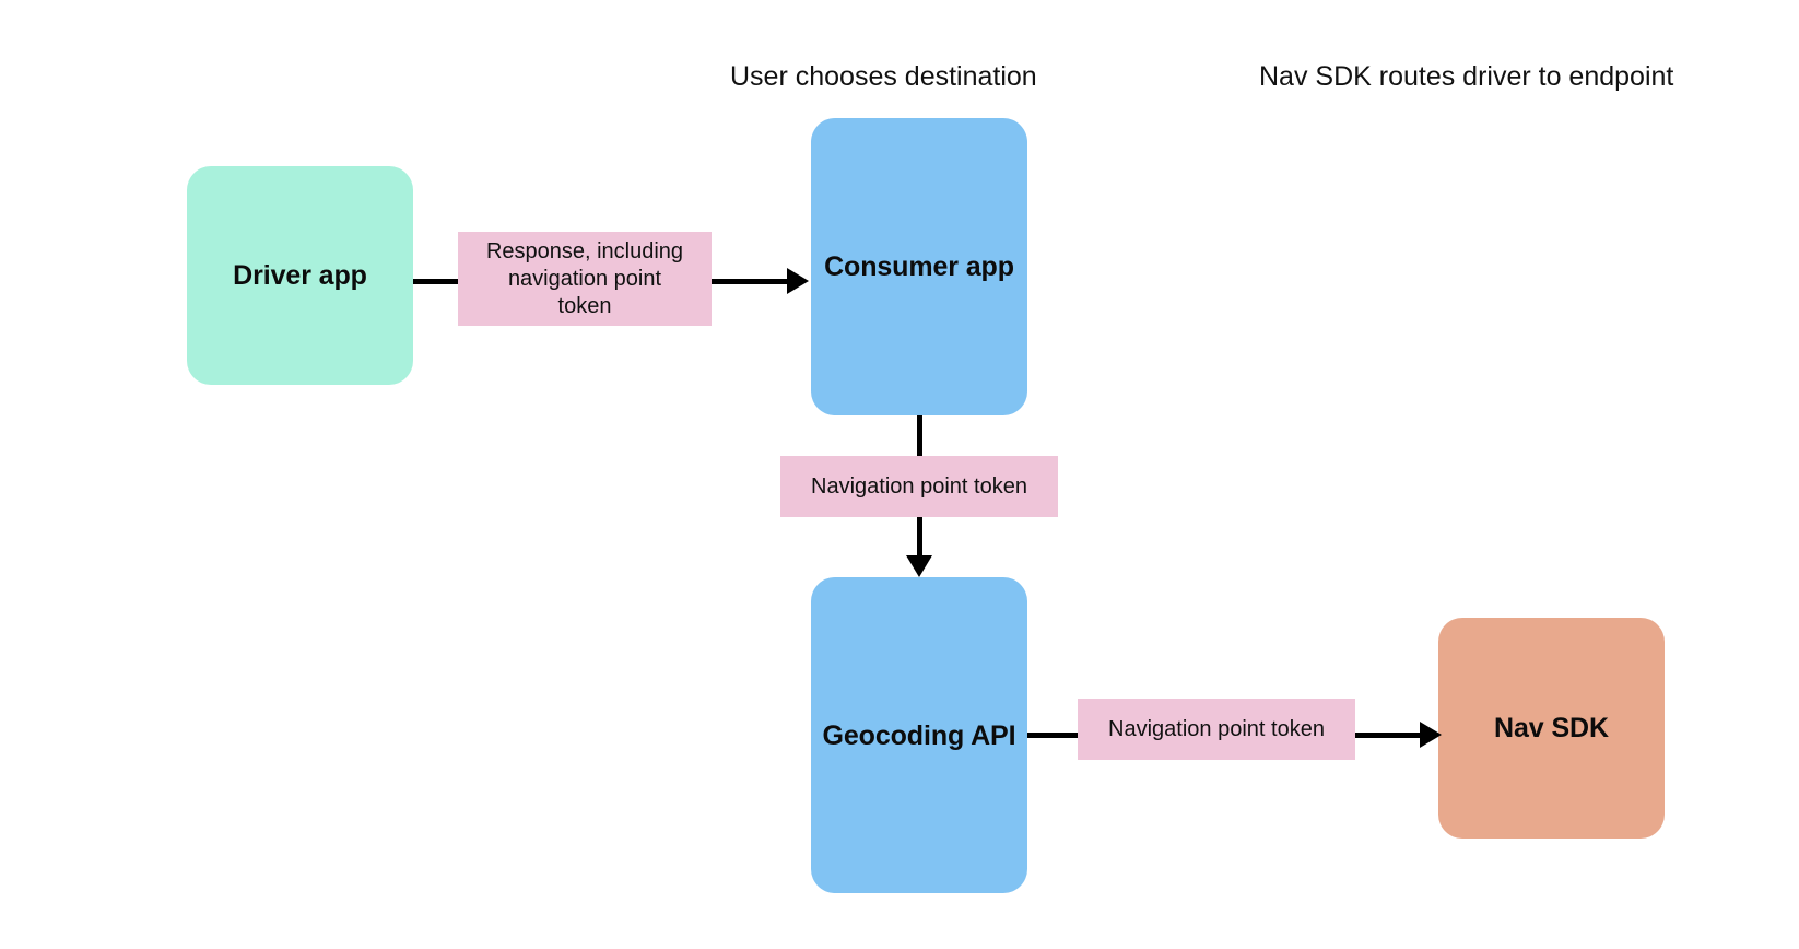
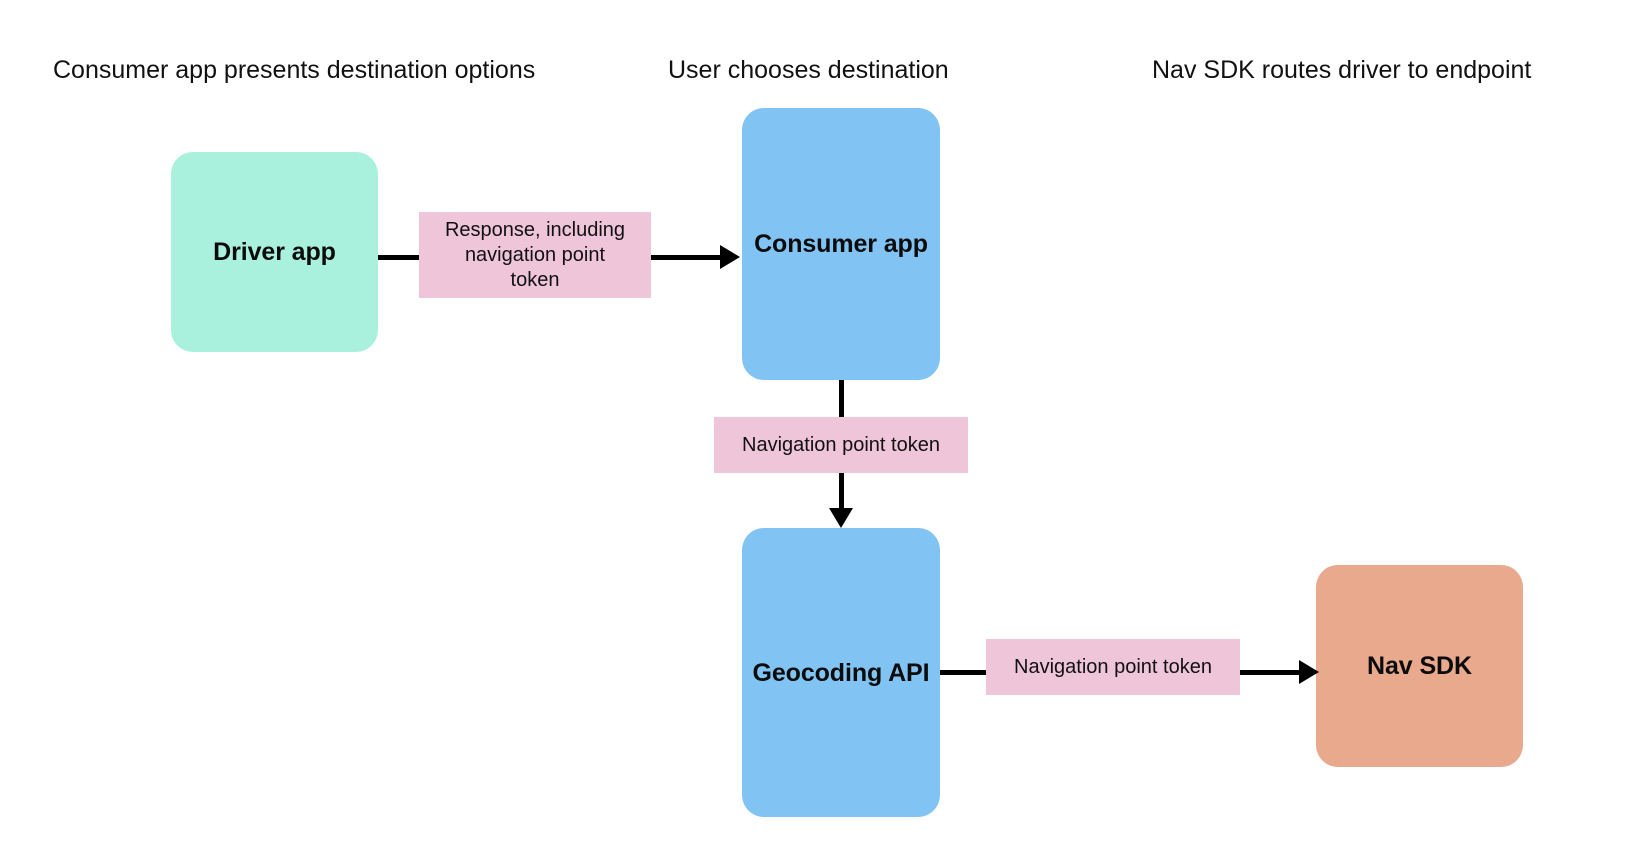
+ Consumer app presents destination options
  User chooses destination
  Nav SDK routes driver to endpoint
  Driver app
  Consumer app
  Geocoding API
  Nav SDK
  Response, including
  navigation point
  token
  Navigation point token
  Navigation point token
